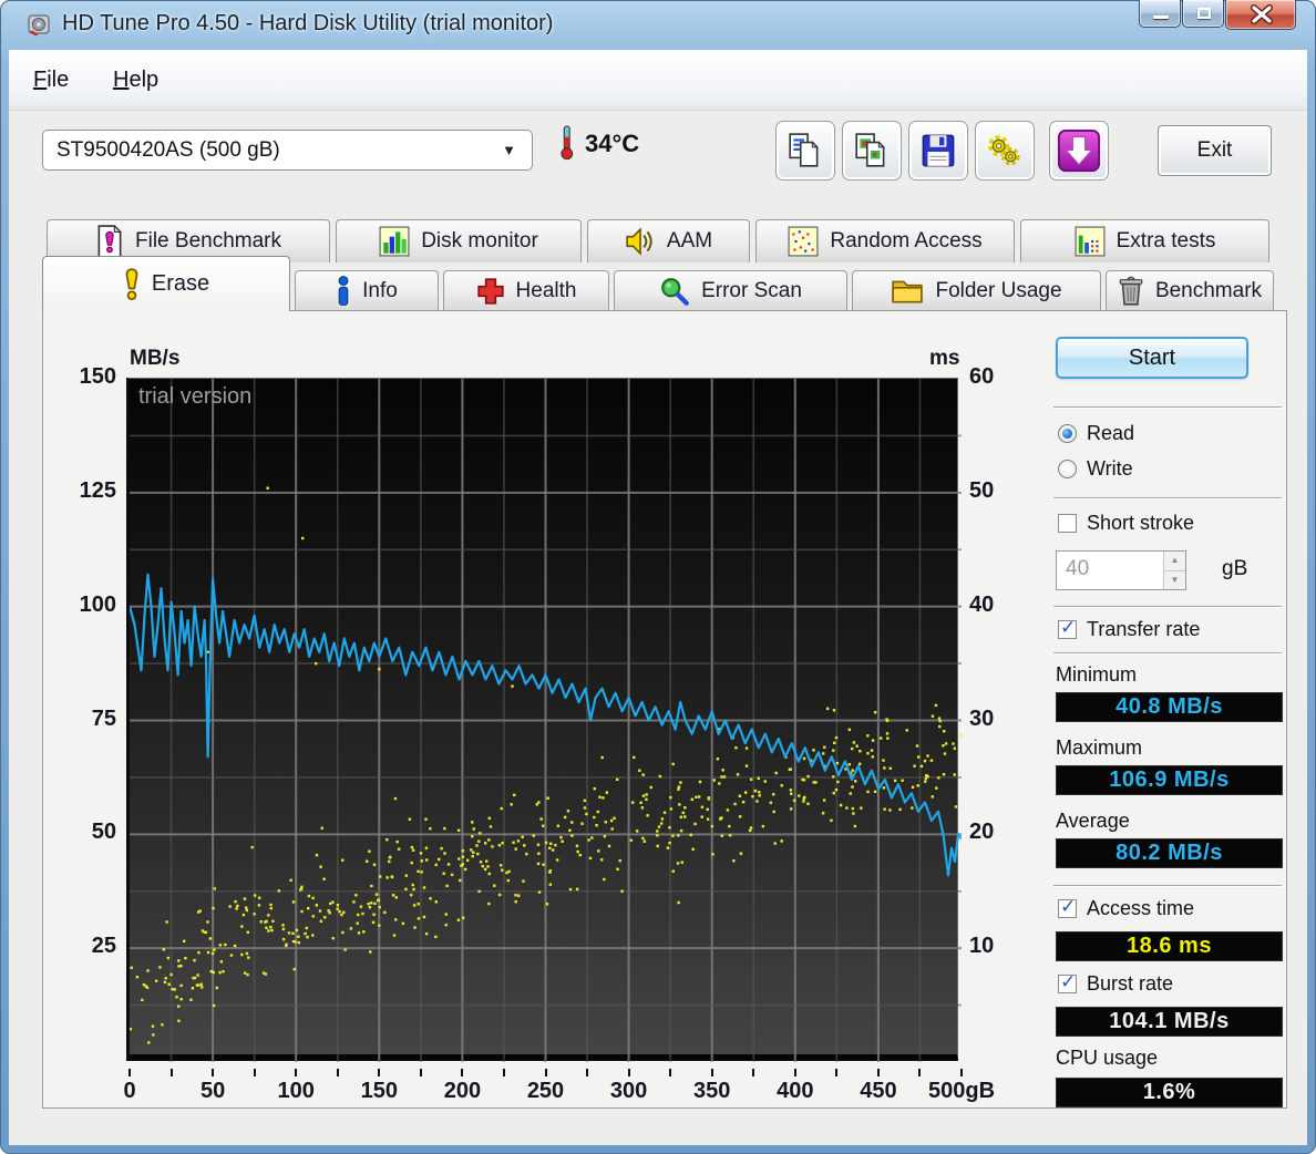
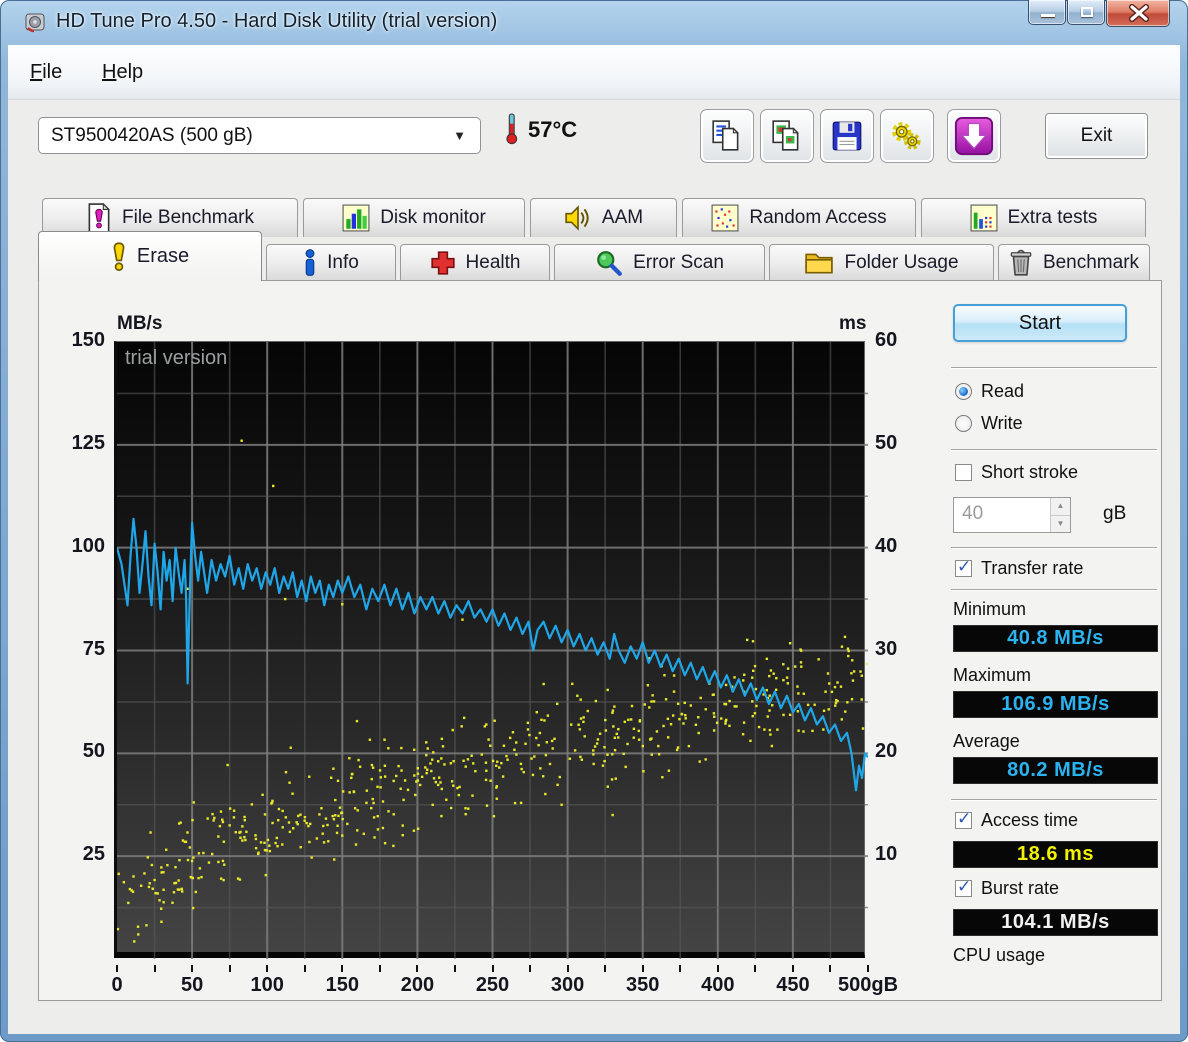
- HD Tune Pro 4.50 - Hard Disk Utility (trial monitor)
+ HD Tune Pro 4.50 - Hard Disk Utility (trial version)
  File
  Help
  ST9500420AS (500 gB)
  ▼
- 34°C
+ 57°C
  Exit
  File Benchmark
  Disk monitor
  AAM
  Random Access
  Extra tests
  Erase
  Info
  Health
  Error Scan
  Folder Usage
  Benchmark
  MB/s
  ms
  trial version
  150
  125
  100
  75
  50
  25
  60
  50
  40
  30
  20
  10
  0
  50
  100
  150
  200
  250
  300
  350
  400
  450
  500gB
  Start
  Read
  Write
  Short stroke
  40
  ▲
  ▼
  gB
  Transfer rate
  Minimum
  40.8 MB/s
  Maximum
  106.9 MB/s
  Average
  80.2 MB/s
  Access time
  18.6 ms
  Burst rate
  104.1 MB/s
  CPU usage
- 1.6%
